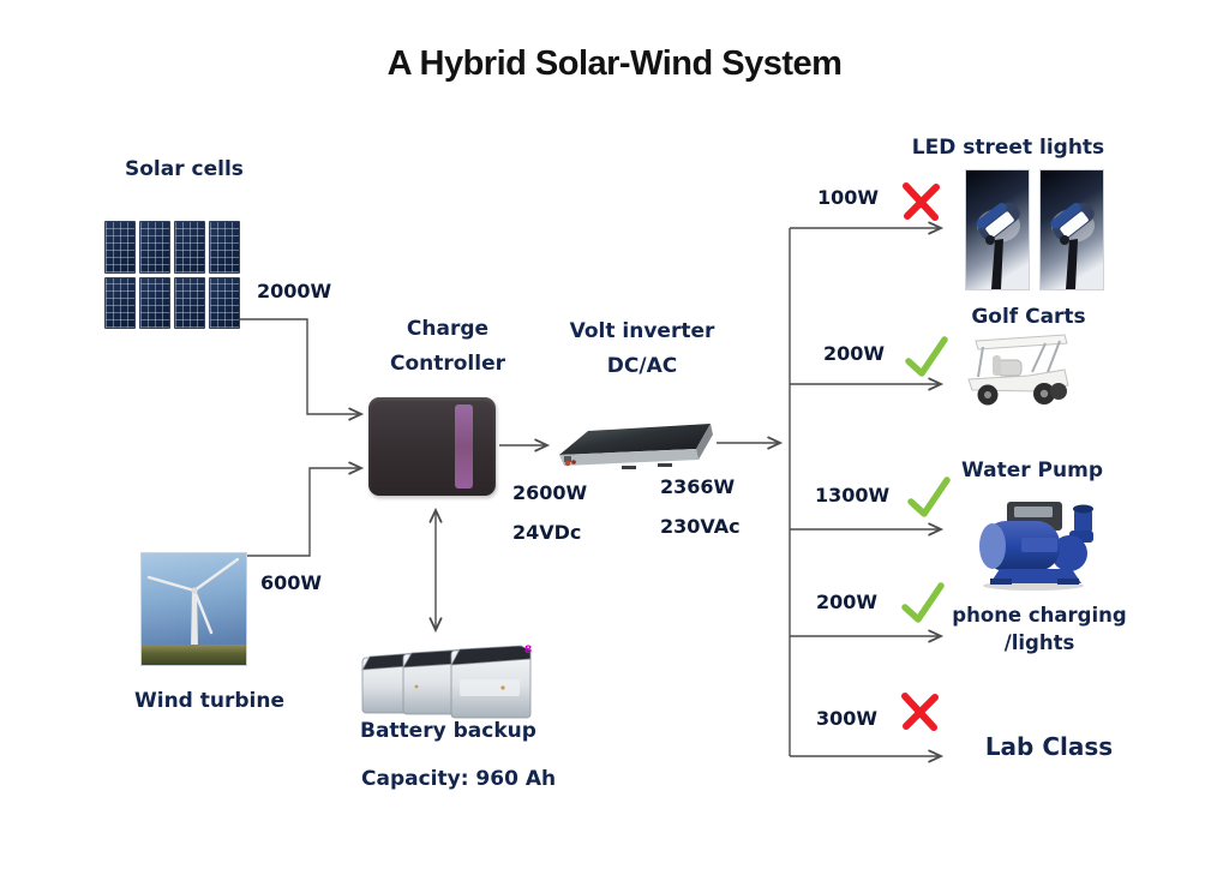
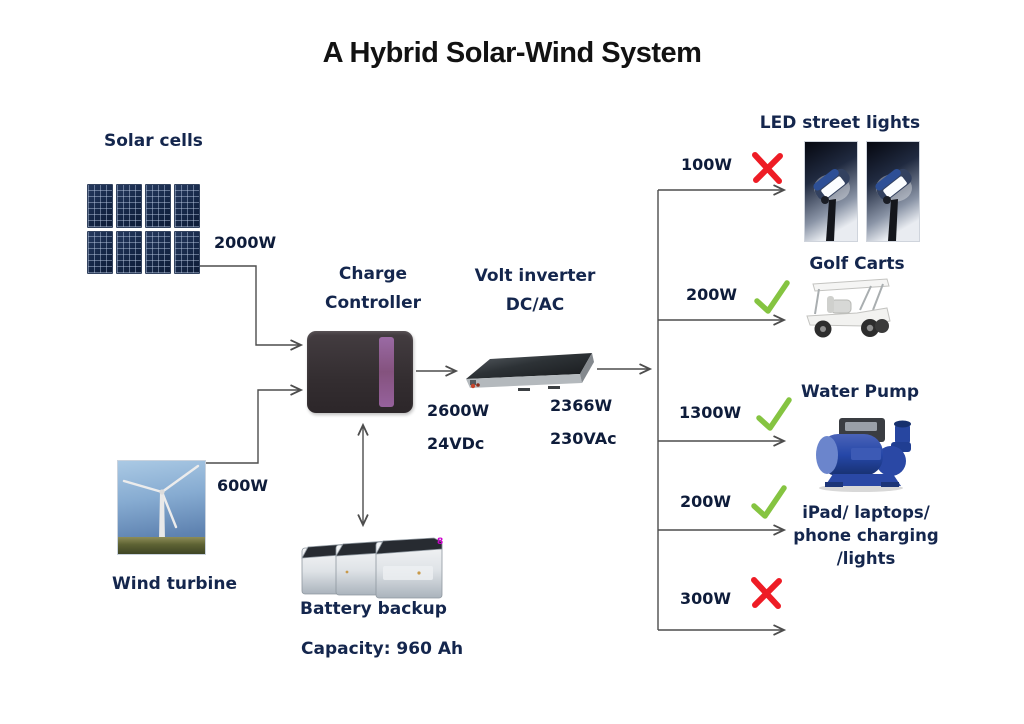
  A Hybrid Solar-Wind System
  Solar cells
  2000W
  600W
  Wind turbine
  Charge
  Controller
  Volt inverter
  DC/AC
  2600W
  24VDc
  2366W
  230VAc
  8
  Battery backup
  Capacity: 960 Ah
  100W
  LED street lights
  200W
  Golf Carts
  1300W
  Water Pump
  200W
+ iPad/ laptops/
  phone charging
  /lights
  300W
- Lab Class
